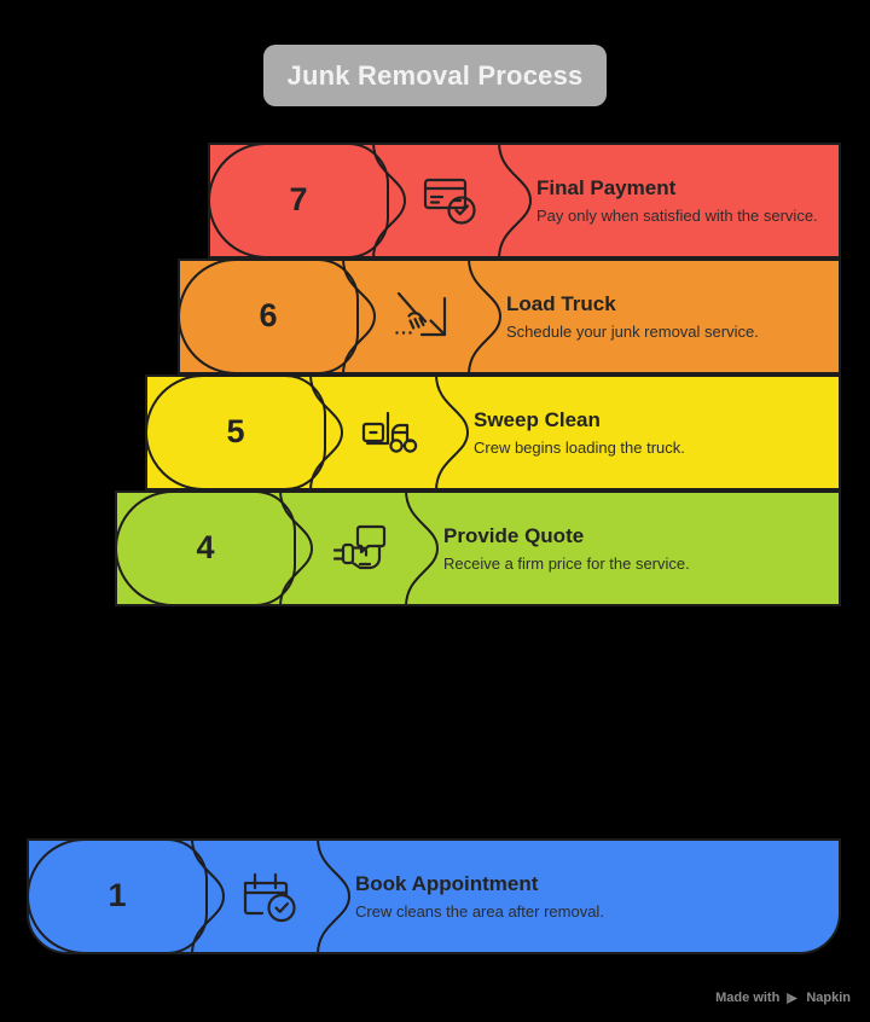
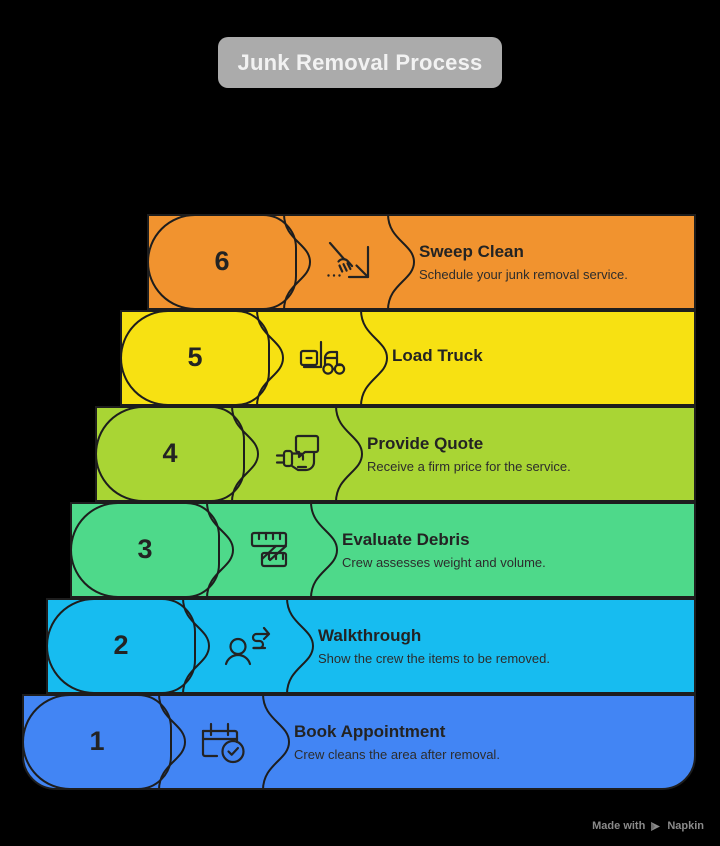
  Junk Removal Process
- 7
- Final Payment
- Pay only when satisfied with the service.
  6
- Load Truck
+ Sweep Clean
  Schedule your junk removal service.
  5
- Sweep Clean
+ Load Truck
- Crew begins loading the truck.
  4
  Provide Quote
  Receive a firm price for the service.
+ 3
+ Evaluate Debris
+ Crew assesses weight and volume.
+ 2
+ Walkthrough
+ Show the crew the items to be removed.
  1
  Book Appointment
  Crew cleans the area after removal.
  Made with
  Napkin
